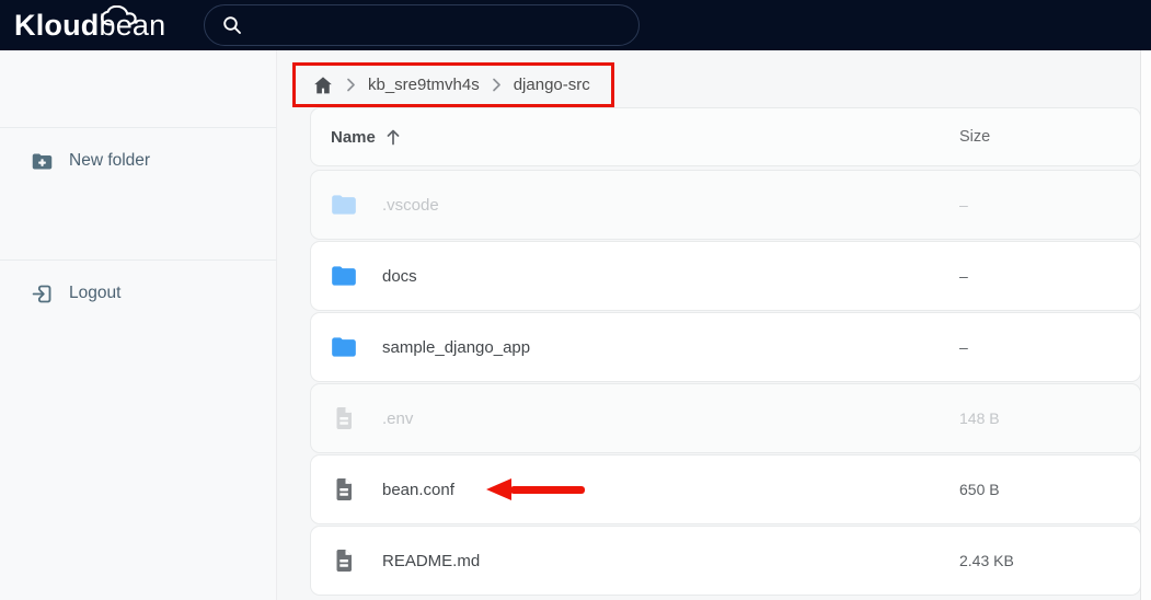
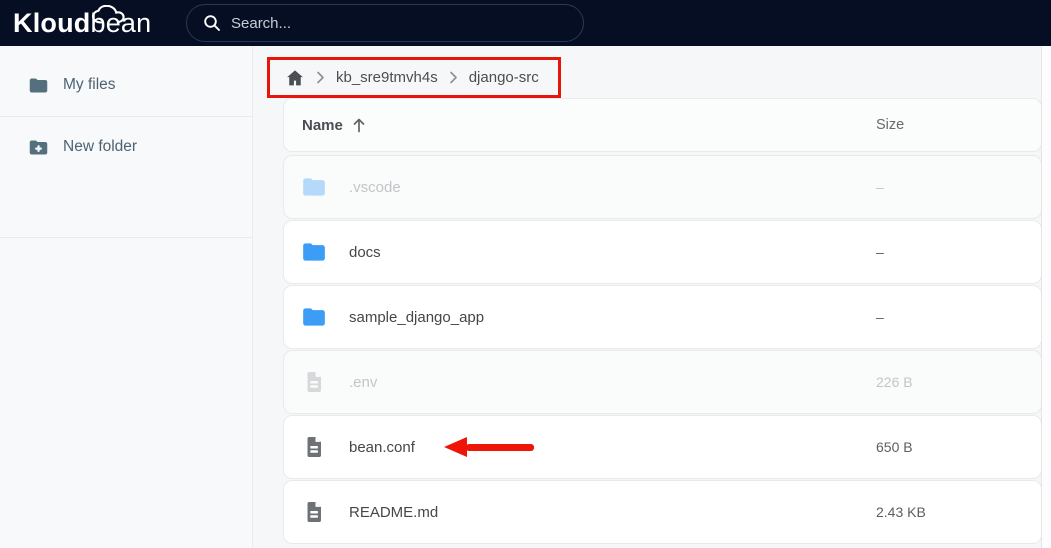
  Kloud ean
+ Search...
+ My files
  New folder
- Logout
  kb_sre9tmvh4s
  django-src
  Name
  Size
  .vscode
  –
  docs
  –
  sample_django_app
  –
  .env
- 148 B
+ 226 B
  bean.conf
  650 B
  README.md
  2.43 KB
